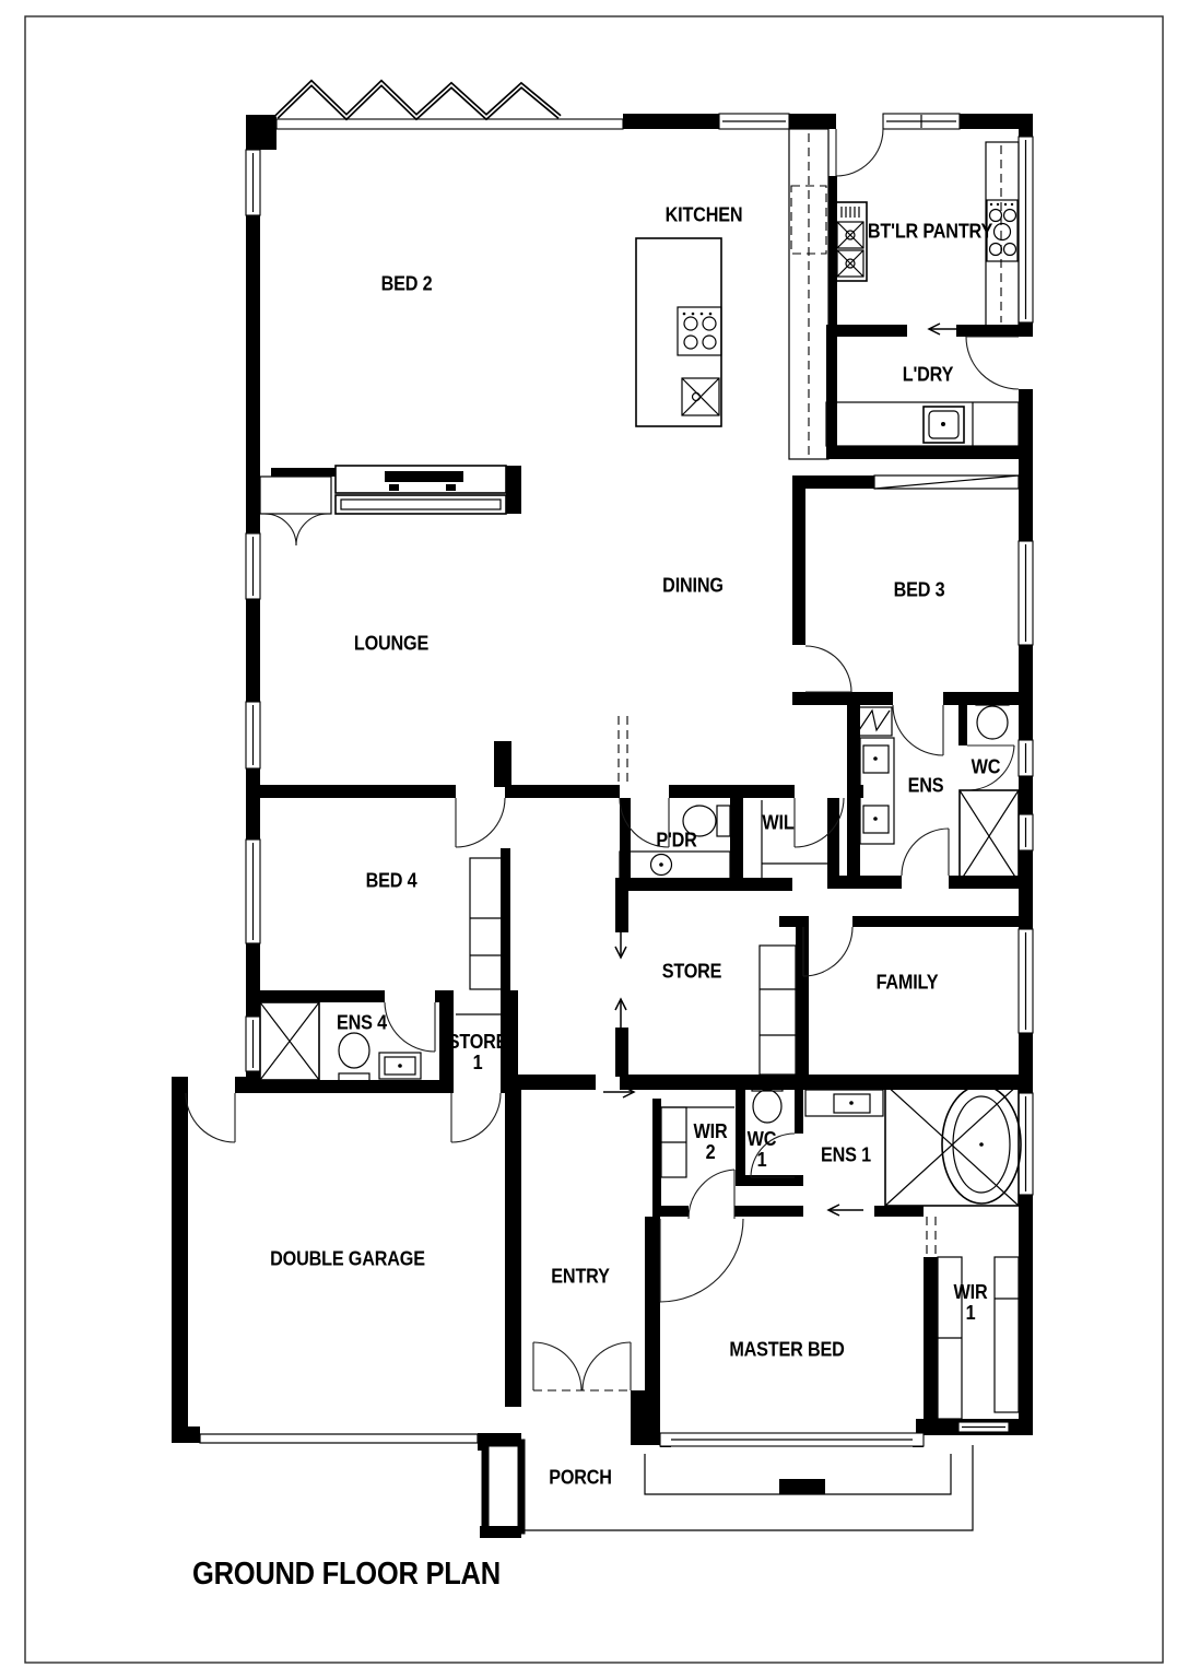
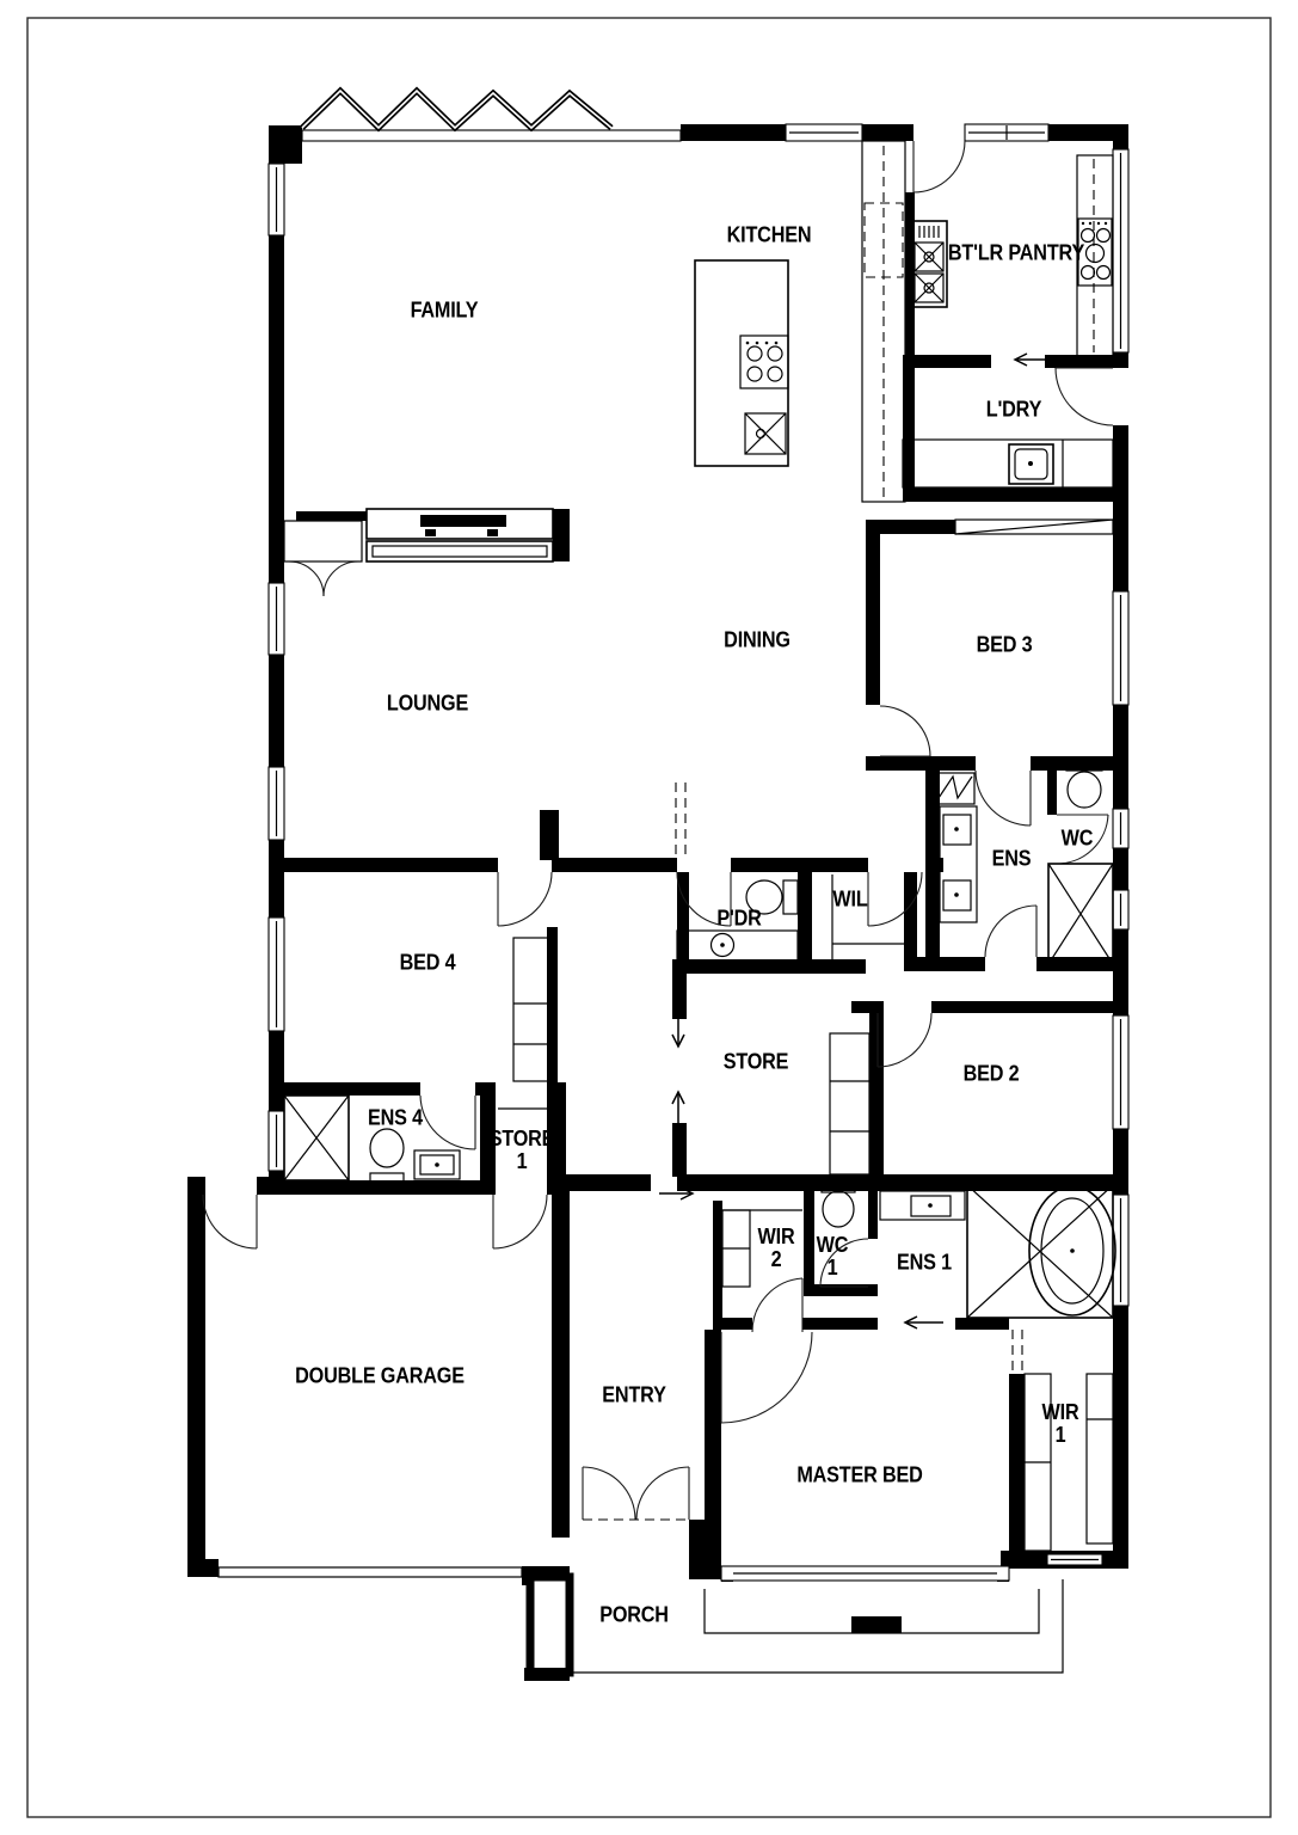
- BED 2
+ FAMILY
  KITCHEN
  BT'LR PANTRY
  L'DRY
  DINING
  BED 3
  LOUNGE
  ENS
  WC
  P'DR
  WIL
  BED 4
  STORE
- FAMILY
+ BED 2
  ENS 4
  STORE
  1
  DOUBLE GARAGE
  ENTRY
  WIR
  2
  WC
  1
  ENS 1
  MASTER BED
  WIR
  1
  PORCH
- GROUND FLOOR PLAN
